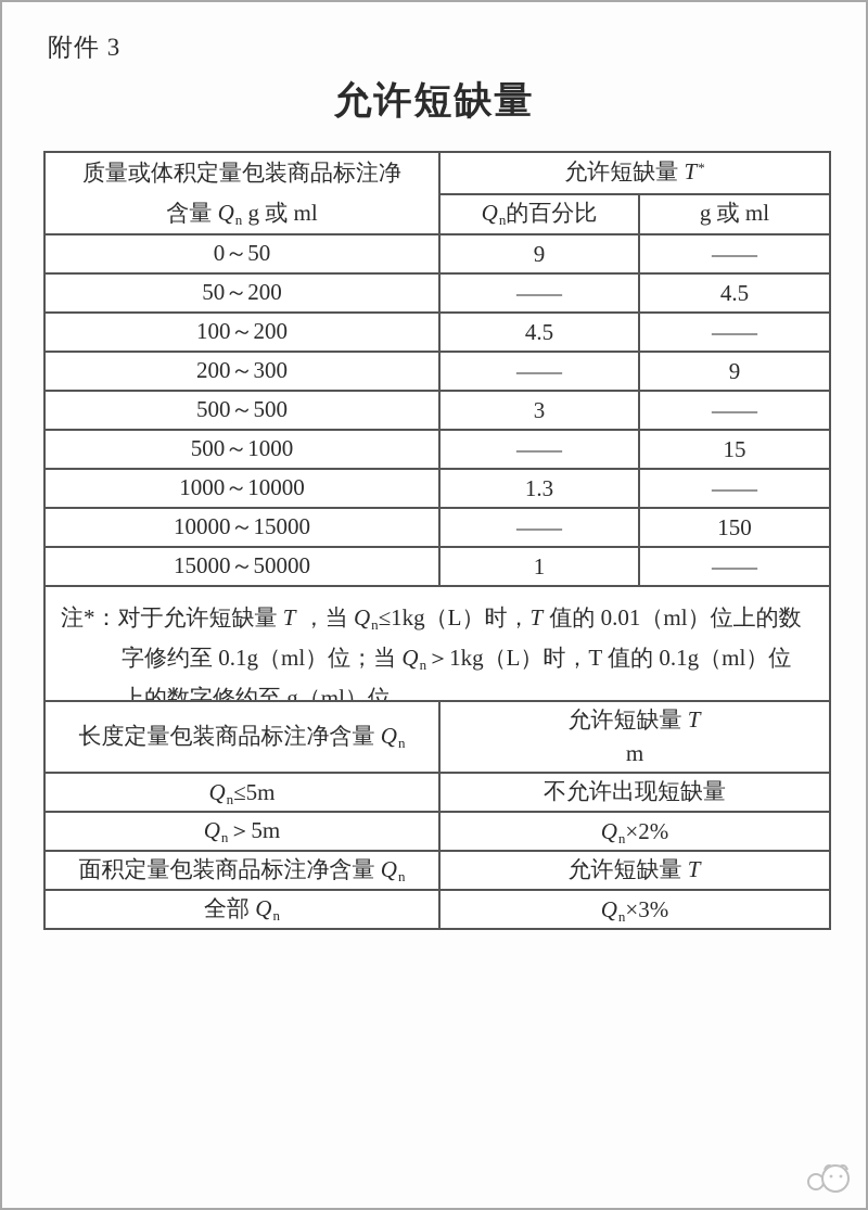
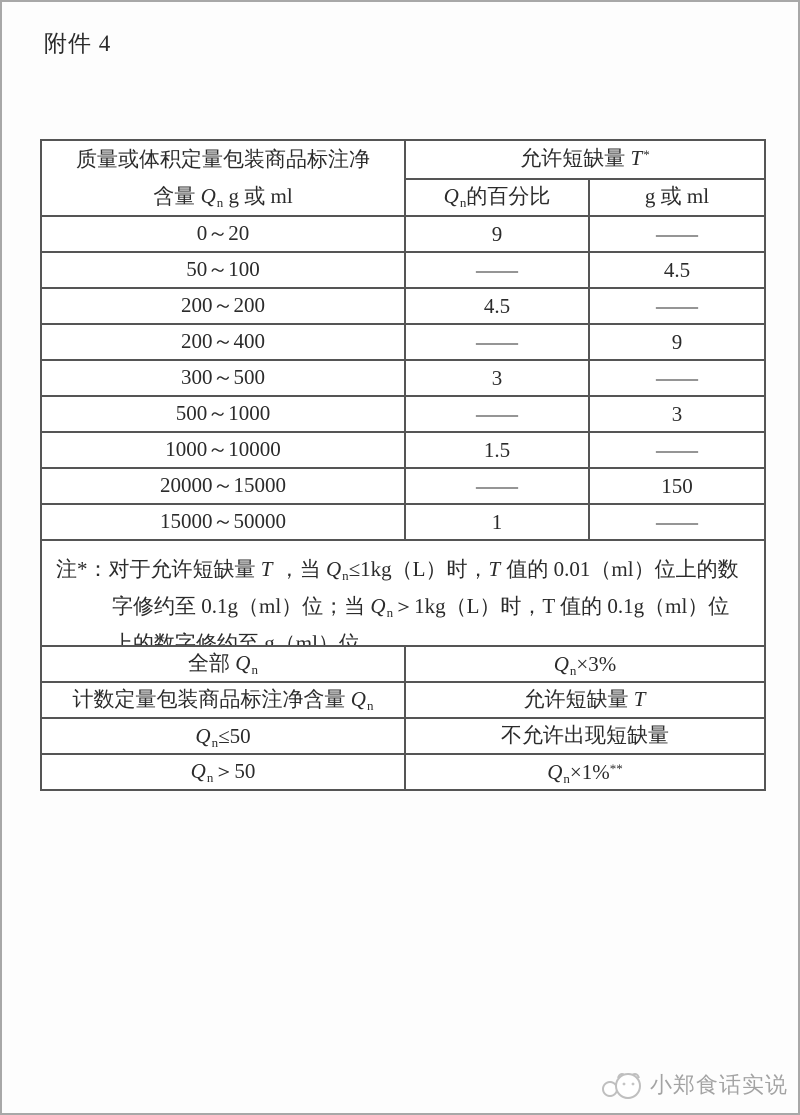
- 附件 3
+ 附件 4
- 允许短缺量
  质量或体积定量包装商品标注净 含量 Qn g 或 ml	允许短缺量 T*
  Qn的百分比	g 或 ml
- 0～50	9	——
+ 0～20	9	——
- 50～200	——	4.5
+ 50～100	——	4.5
- 100～200	4.5	——
+ 200～200	4.5	——
- 200～300	——	9
+ 200～400	——	9
- 500～500	3	——
+ 300～500	3	——
- 500～1000	——	15
+ 500～1000	——	3
- 1000～10000	1.3	——
+ 1000～10000	1.5	——
- 10000～15000	——	150
+ 20000～15000	——	150
  15000～50000	1	——
  注*：对于允许短缺量 T ，当 Qn≤1kg（L）时，T 值的 0.01（ml）位上的数字修约至 0.1g（ml）位；当 Qn＞1kg（L）时，T 值的 0.1g（ml）位上的数字修约至 g（ml）位。
- 长度定量包装商品标注净含量 Qn	允许短缺量 T m
- Qn≤5m	不允许出现短缺量
- Qn＞5m	Qn×2%
- 面积定量包装商品标注净含量 Qn	允许短缺量 T
  全部 Qn	Qn×3%
+ 计数定量包装商品标注净含量 Qn	允许短缺量 T
+ Qn≤50	不允许出现短缺量
+ Qn＞50	Qn×1%**
+ 小郑食话实说
